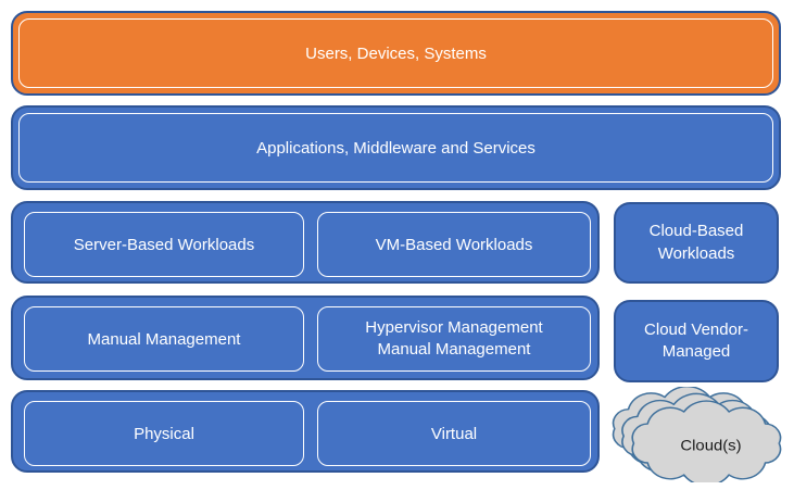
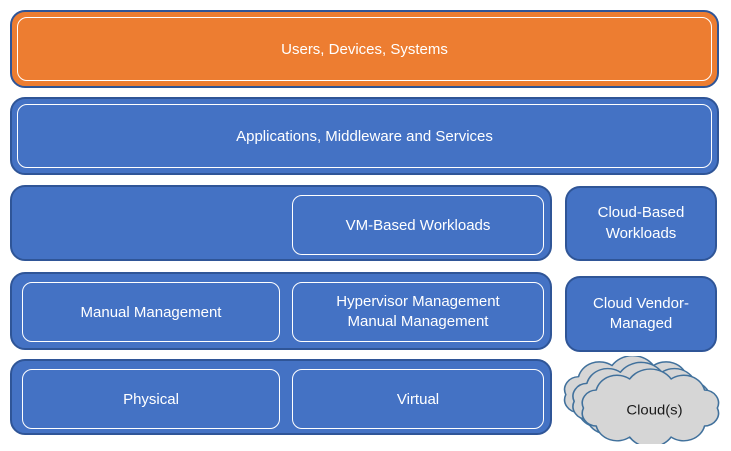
  Users, Devices, Systems
  Applications, Middleware and Services
- Server-Based Workloads
  VM-Based Workloads
  Cloud-Based
  Workloads
  Manual Management
  Hypervisor Management
  Manual Management
  Cloud Vendor-
  Managed
  Physical
  Virtual
  Cloud(s)
